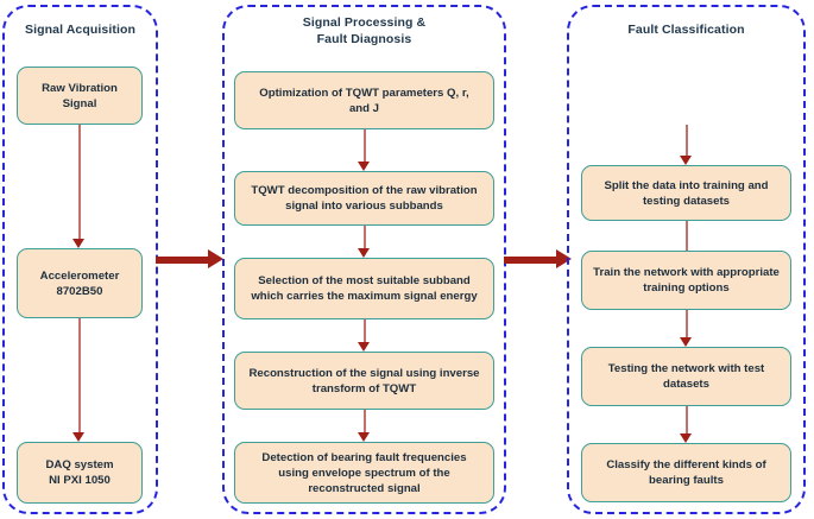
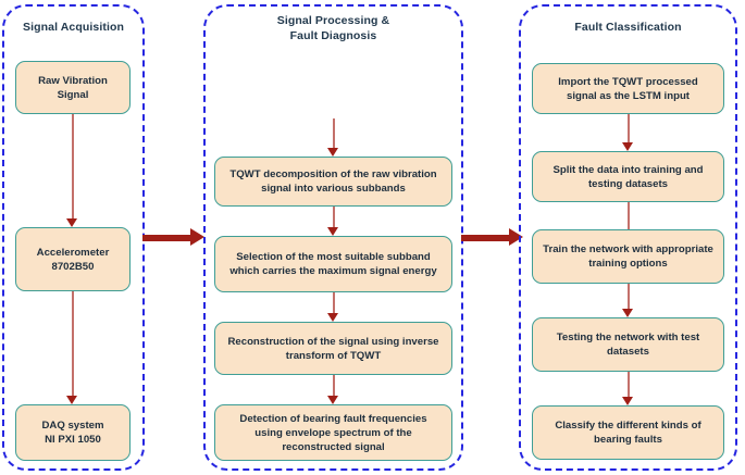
  Signal Acquisition
  Raw Vibration
  Signal
  Accelerometer
  8702B50
  DAQ system
  NI PXI 1050
  Signal Processing &
  Fault Diagnosis
- Optimization of TQWT parameters Q, r,
- and J
  TQWT decomposition of the raw vibration
  signal into various subbands
  Selection of the most suitable subband
  which carries the maximum signal energy
  Reconstruction of the signal using inverse
  transform of TQWT
  Detection of bearing fault frequencies
  using envelope spectrum of the
  reconstructed signal
  Fault Classification
+ Import the TQWT processed
+ signal as the LSTM input
  Split the data into training and
  testing datasets
  Train the network with appropriate
  training options
  Testing the network with test
  datasets
  Classify the different kinds of
  bearing faults
